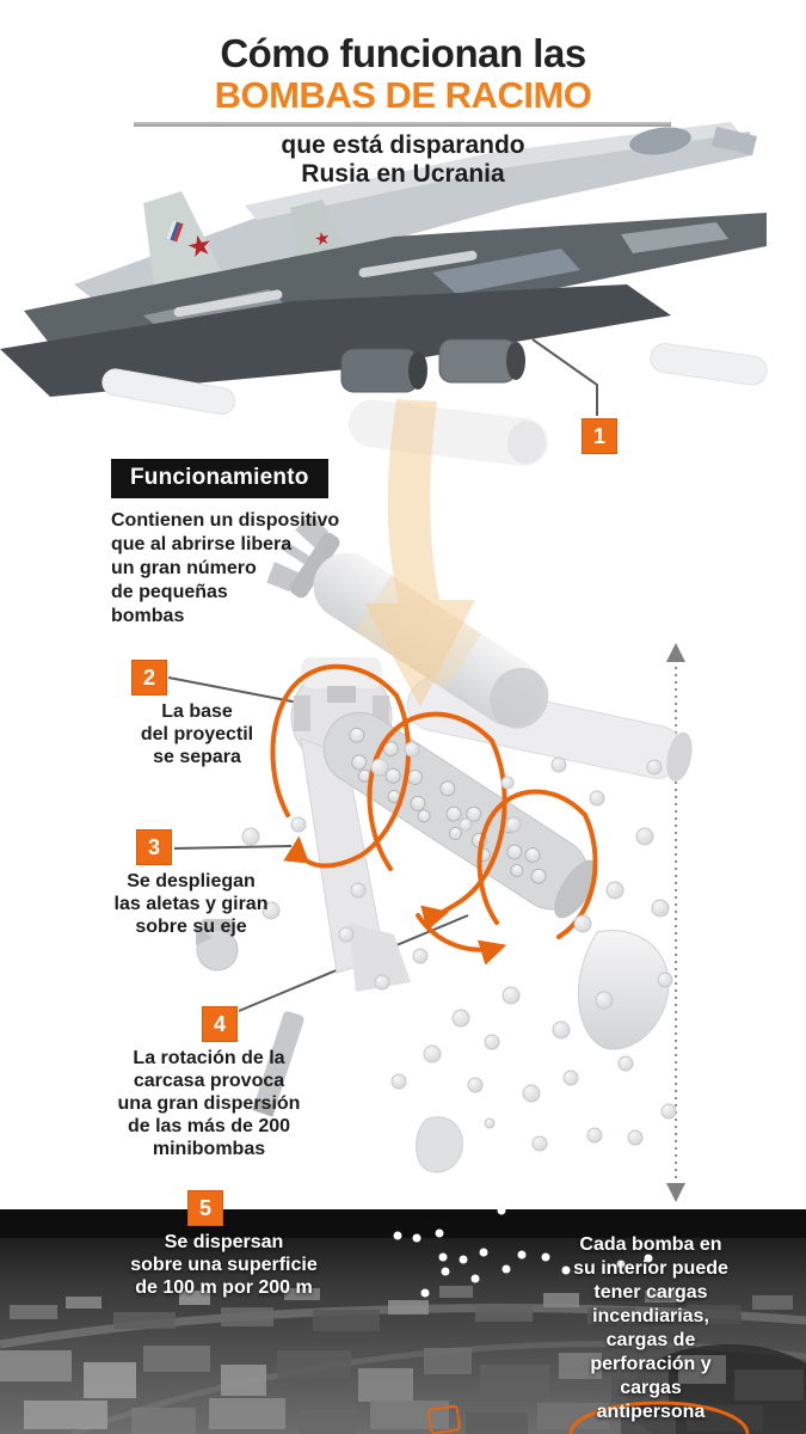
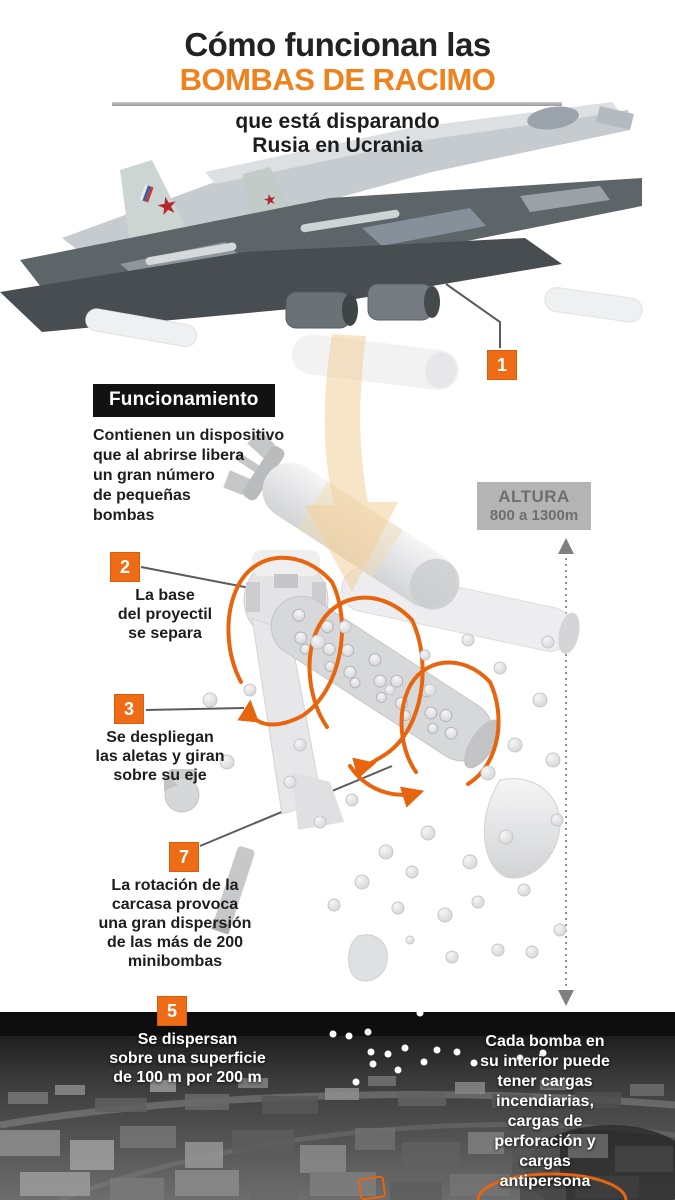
  Cómo funcionan las
  BOMBAS DE RACIMO
  que está disparando
  Rusia en Ucrania
  Funcionamiento
  Contienen un dispositivo
  que al abrirse libera
  un gran número
  de pequeñas
  bombas
  1
+ ALTURA
+ 800 a 1300m
  2
  La base
  del proyectil
  se separa
  3
  Se despliegan
  las aletas y giran
  sobre su eje
- 4
+ 7
  La rotación de la
  carcasa provoca
  una gran dispersión
  de las más de 200
  minibombas
  5
  Se dispersan
  sobre una superficie
  de 100 m por 200 m
  Cada bomba en
  su interior puede
  tener cargas
  incendiarias,
  cargas de
  perforación y
  cargas
  antipersona
